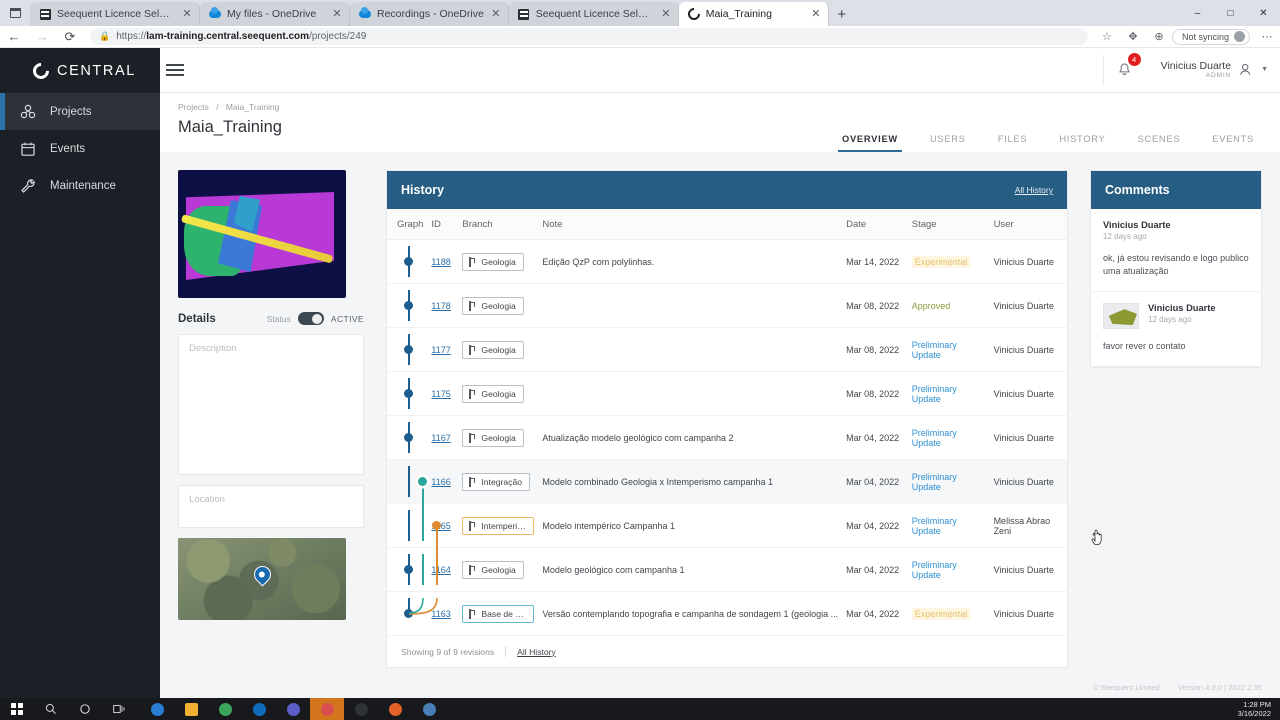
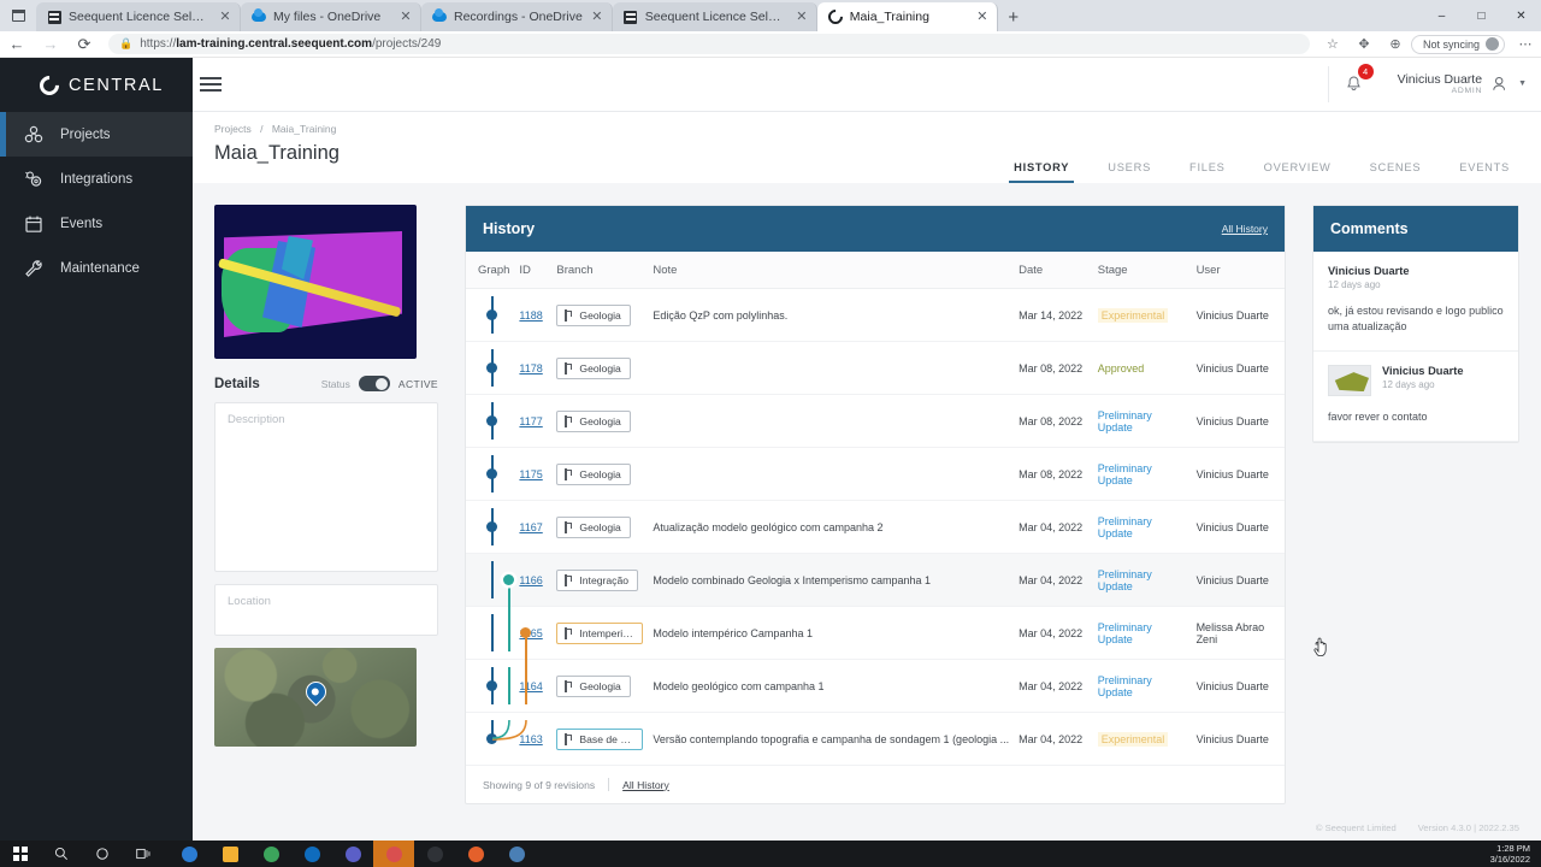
  Seequent Licence Selecti
  ✕
  My files - OneDrive
  ✕
  Recordings - OneDrive
  ✕
  Seequent Licence Selecti
  ✕
  Maia_Training
  ✕
  +
  –
  □
  ✕
  ←
  →
  ⟳
  🔒
  https://lam-training.central.seequent.com/projects/249
  ☆
  ✥
  ⊕
  Not syncing
  ⋯
  CENTRAL
  Projects
+ Integrations
  Events
  Maintenance
  4
  Vinicius Duarte
  Projects / Maia_Training
  Maia_Training
- OVERVIEW
+ HISTORY
  USERS
  FILES
- HISTORY
+ OVERVIEW
  SCENES
  EVENTS
  Details
  Status
  ACTIVE
  Description
  Location
  History
  All History
  Graph	ID	Branch	Note	Date	Stage	User
  	1188	Geologia	Edição QzP com polylinhas.	Mar 14, 2022	Experimental	Vinicius Duarte
  	1178	Geologia		Mar 08, 2022	Approved	Vinicius Duarte
  	1177	Geologia		Mar 08, 2022	Preliminary Update	Vinicius Duarte
  	1175	Geologia		Mar 08, 2022	Preliminary Update	Vinicius Duarte
  	1167	Geologia	Atualização modelo geológico com campanha 2	Mar 04, 2022	Preliminary Update	Vinicius Duarte
  	1166	Integração	Modelo combinado Geologia x Intemperismo campanha 1	Mar 04, 2022	Preliminary Update	Vinicius Duarte
  	65	Intemperis..	Modelo intempérico Campanha 1	Mar 04, 2022	Preliminary Update	Melissa Abrao Zeni
  	1164	Geologia	Modelo geológico com campanha 1	Mar 04, 2022	Preliminary Update	Vinicius Duarte
  	1163	Base de da.	Versão contemplando topografia e campanha de sondagem 1 (geologia ...	Mar 04, 2022	Experimental	Vinicius Duarte
  Showing 9 of 9 revisions
  All History
  Comments
  Vinicius Duarte
  12 days ago
  ok, já estou revisando e logo publico uma atualização
  Vinicius Duarte
  12 days ago
  favor rever o contato
  © Seequent Limited
  Version 4.3.0 | 2022.2.35
  1:28 PM
  3/16/2022
